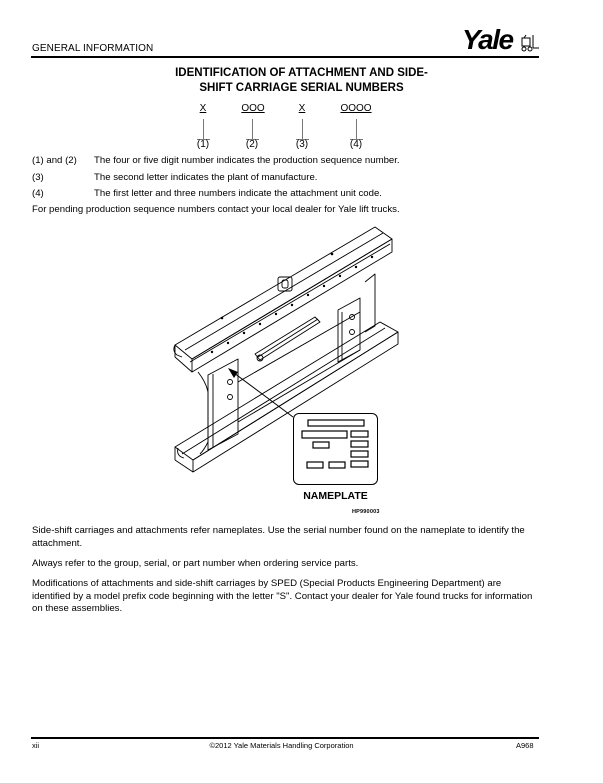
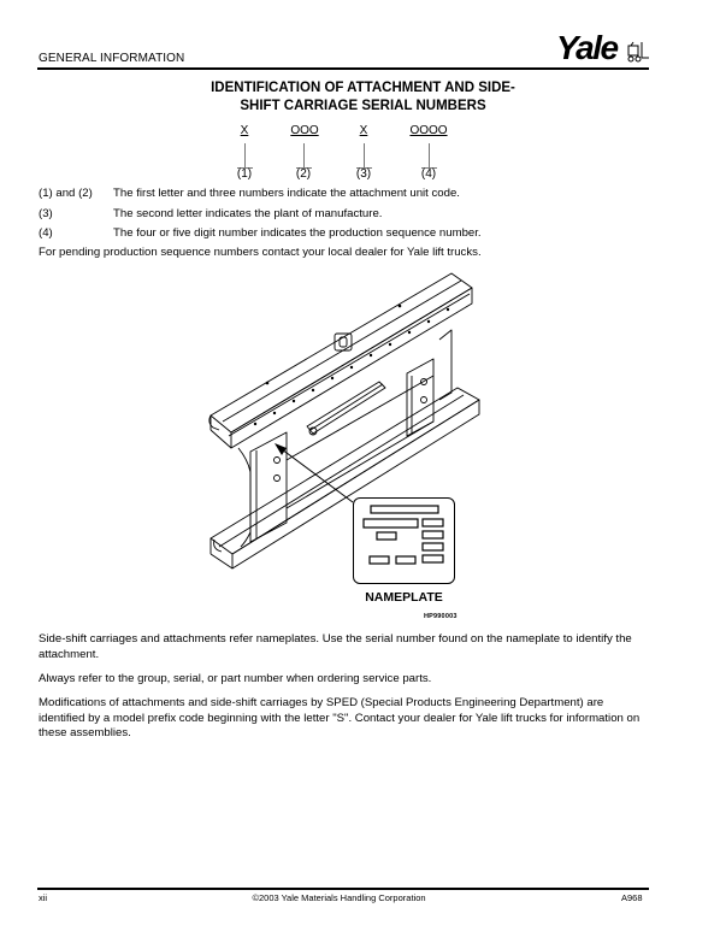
  GENERAL INFORMATION
  Yale
  IDENTIFICATION OF ATTACHMENT AND SIDE-
  SHIFT CARRIAGE SERIAL NUMBERS
  X
  (1)
  OOO
  (2)
  X
  (3)
  OOOO
  (4)
  (1) and (2)
- The four or five digit number indicates the production sequence number.
+ The first letter and three numbers indicate the attachment unit code.
  (3)
  The second letter indicates the plant of manufacture.
  (4)
- The first letter and three numbers indicate the attachment unit code.
+ The four or five digit number indicates the production sequence number.
  For pending production sequence numbers contact your local dealer for Yale lift trucks.
  NAMEPLATE
  Side-shift carriages and attachments refer nameplates. Use the serial number found on the nameplate to identify the attachment.
  Always refer to the group, serial, or part number when ordering service parts.
- Modifications of attachments and side-shift carriages by SPED (Special Products Engineering Department) are identified by a model prefix code beginning with the letter "S". Contact your dealer for Yale found trucks for information on these assemblies.
+ Modifications of attachments and side-shift carriages by SPED (Special Products Engineering Department) are identified by a model prefix code beginning with the letter "S". Contact your dealer for Yale lift trucks for information on these assemblies.
  xii
- ©2012 Yale Materials Handling Corporation
+ ©2003 Yale Materials Handling Corporation
  A968
